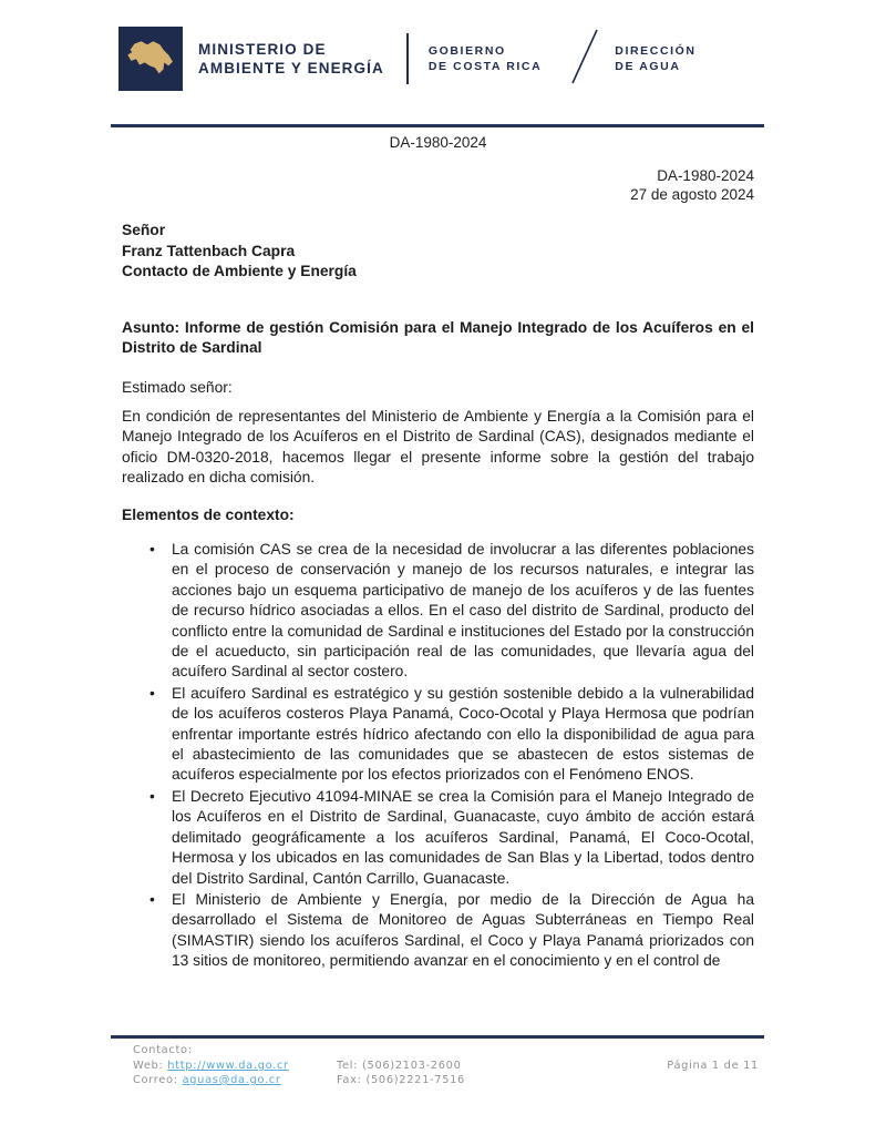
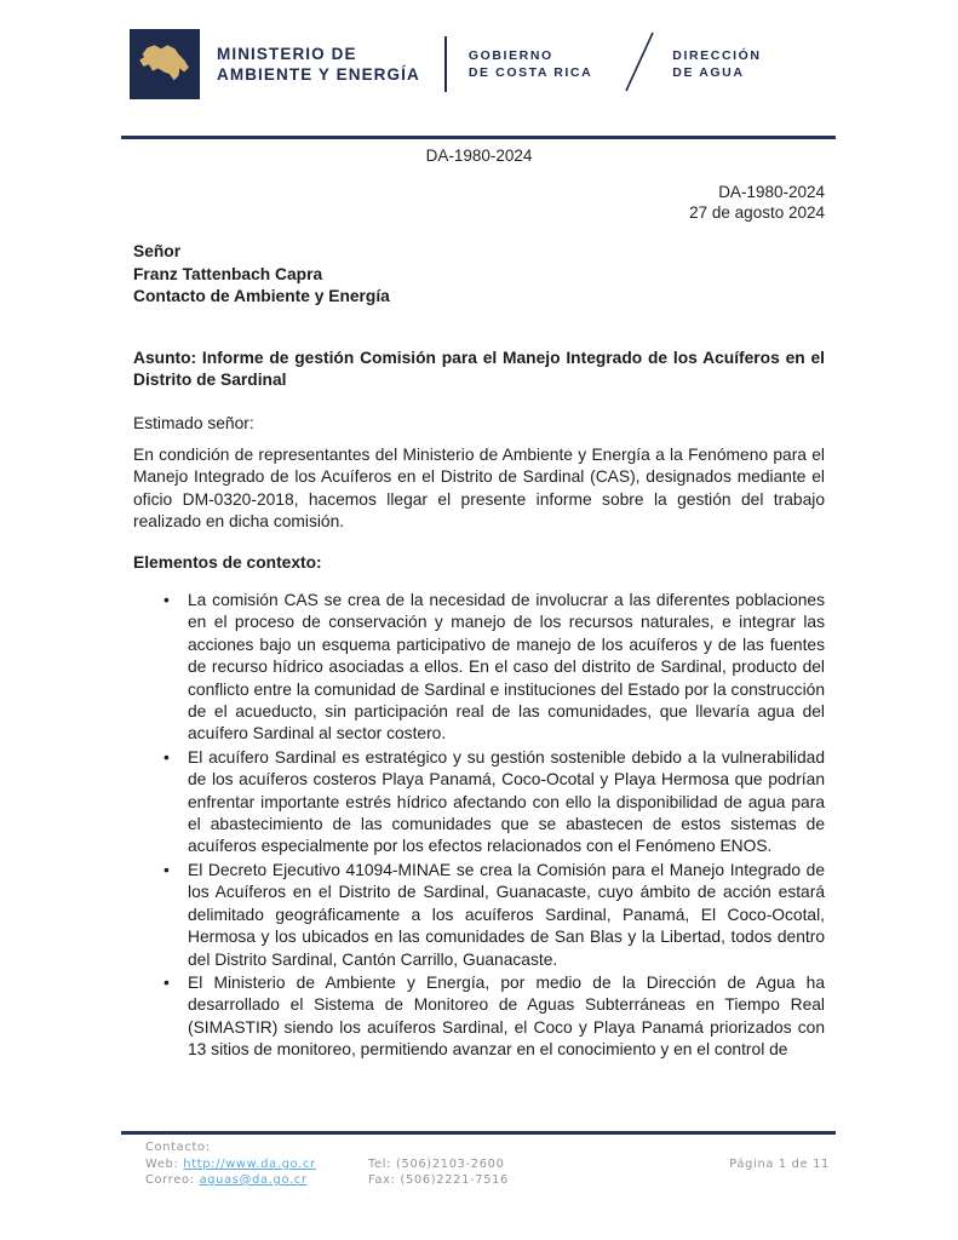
  MINISTERIO DE
  AMBIENTE Y ENERGÍA
  GOBIERNO
  DE COSTA RICA
  DIRECCIÓN
  DE AGUA
  DA-1980-2024
  DA-1980-2024
  27 de agosto 2024
  Señor
  Franz Tattenbach Capra
  Contacto de Ambiente y Energía
  Asunto: Informe de gestión Comisión para el Manejo Integrado de los Acuíferos en el Distrito de Sardinal
  Estimado señor:
- En condición de representantes del Ministerio de Ambiente y Energía a la Comisión para el Manejo Integrado de los Acuíferos en el Distrito de Sardinal (CAS), designados mediante el oficio DM-0320-2018, hacemos llegar el presente informe sobre la gestión del trabajo realizado en dicha comisión.
+ En condición de representantes del Ministerio de Ambiente y Energía a la Fenómeno para el Manejo Integrado de los Acuíferos en el Distrito de Sardinal (CAS), designados mediante el oficio DM-0320-2018, hacemos llegar el presente informe sobre la gestión del trabajo realizado en dicha comisión.
  Elementos de contexto:
  •
  La comisión CAS se crea de la necesidad de involucrar a las diferentes poblaciones en el proceso de conservación y manejo de los recursos naturales, e integrar las acciones bajo un esquema participativo de manejo de los acuíferos y de las fuentes de recurso hídrico asociadas a ellos. En el caso del distrito de Sardinal, producto del conflicto entre la comunidad de Sardinal e instituciones del Estado por la construcción de el acueducto, sin participación real de las comunidades, que llevaría agua del acuífero Sardinal al sector costero.
  •
- El acuífero Sardinal es estratégico y su gestión sostenible debido a la vulnerabilidad de los acuíferos costeros Playa Panamá, Coco-Ocotal y Playa Hermosa que podrían enfrentar importante estrés hídrico afectando con ello la disponibilidad de agua para el abastecimiento de las comunidades que se abastecen de estos sistemas de acuíferos especialmente por los efectos priorizados con el Fenómeno ENOS.
+ El acuífero Sardinal es estratégico y su gestión sostenible debido a la vulnerabilidad de los acuíferos costeros Playa Panamá, Coco-Ocotal y Playa Hermosa que podrían enfrentar importante estrés hídrico afectando con ello la disponibilidad de agua para el abastecimiento de las comunidades que se abastecen de estos sistemas de acuíferos especialmente por los efectos relacionados con el Fenómeno ENOS.
  •
  El Decreto Ejecutivo 41094-MINAE se crea la Comisión para el Manejo Integrado de los Acuíferos en el Distrito de Sardinal, Guanacaste, cuyo ámbito de acción estará delimitado geográficamente a los acuíferos Sardinal, Panamá, El Coco-Ocotal, Hermosa y los ubicados en las comunidades de San Blas y la Libertad, todos dentro del Distrito Sardinal, Cantón Carrillo, Guanacaste.
  •
  El Ministerio de Ambiente y Energía, por medio de la Dirección de Agua ha desarrollado el Sistema de Monitoreo de Aguas Subterráneas en Tiempo Real (SIMASTIR) siendo los acuíferos Sardinal, el Coco y Playa Panamá priorizados con 13 sitios de monitoreo, permitiendo avanzar en el conocimiento y en el control de
  Contacto:
  Web: http://www.da.go.cr
  Tel: (506)2103-2600
  Correo: aguas@da.go.cr
  Fax: (506)2221-7516
  Página 1 de 11
